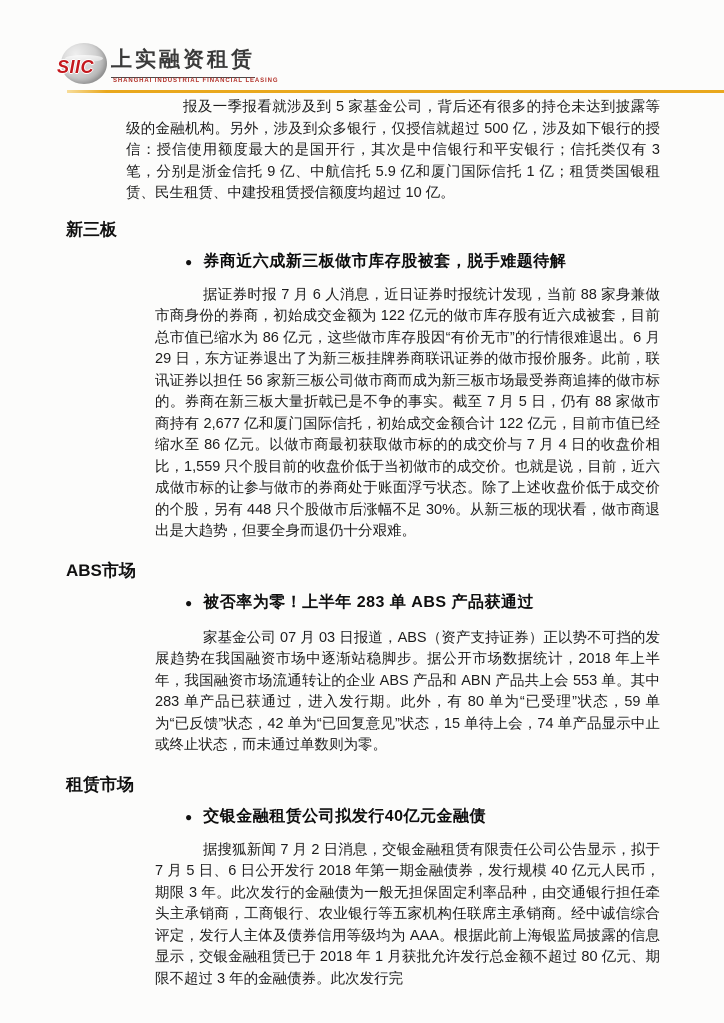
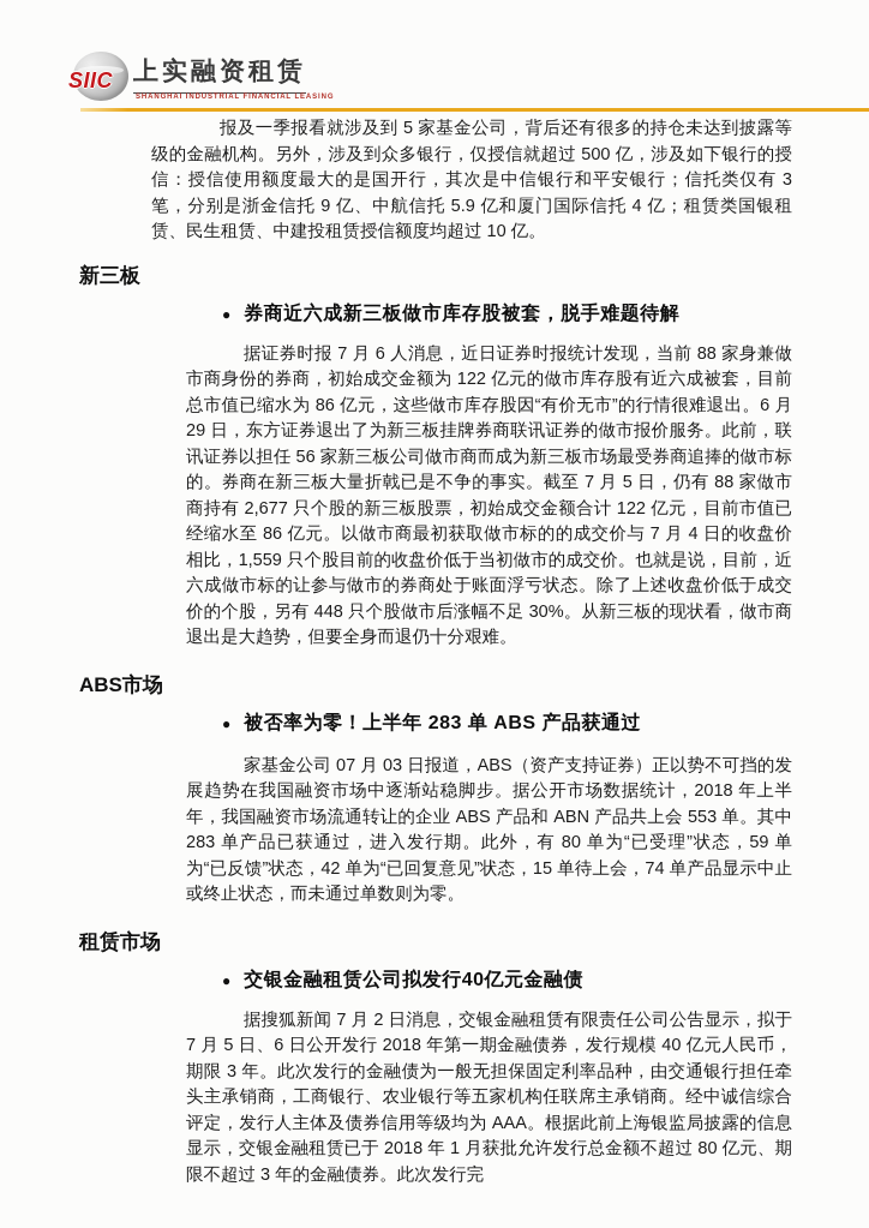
  SIIC
  上实融资租赁
- 报及一季报看就涉及到 5 家基金公司，背后还有很多的持仓未达到披露等级的金融机构。另外，涉及到众多银行，仅授信就超过 500 亿，涉及如下银行的授信：授信使用额度最大的是国开行，其次是中信银行和平安银行；信托类仅有 3 笔，分别是浙金信托 9 亿、中航信托 5.9 亿和厦门国际信托 1 亿；租赁类国银租赁、民生租赁、中建投租赁授信额度均超过 10 亿。
+ 报及一季报看就涉及到 5 家基金公司，背后还有很多的持仓未达到披露等级的金融机构。另外，涉及到众多银行，仅授信就超过 500 亿，涉及如下银行的授信：授信使用额度最大的是国开行，其次是中信银行和平安银行；信托类仅有 3 笔，分别是浙金信托 9 亿、中航信托 5.9 亿和厦门国际信托 4 亿；租赁类国银租赁、民生租赁、中建投租赁授信额度均超过 10 亿。
  新三板
  ●
  券商近六成新三板做市库存股被套，脱手难题待解
- 据证券时报 7 月 6 人消息，近日证券时报统计发现，当前 88 家身兼做市商身份的券商，初始成交金额为 122 亿元的做市库存股有近六成被套，目前总市值已缩水为 86 亿元，这些做市库存股因“有价无市”的行情很难退出。6 月 29 日，东方证券退出了为新三板挂牌券商联讯证券的做市报价服务。此前，联讯证券以担任 56 家新三板公司做市商而成为新三板市场最受券商追捧的做市标的。券商在新三板大量折戟已是不争的事实。截至 7 月 5 日，仍有 88 家做市商持有 2,677 亿和厦门国际信托，初始成交金额合计 122 亿元，目前市值已经缩水至 86 亿元。以做市商最初获取做市标的的成交价与 7 月 4 日的收盘价相比，1,559 只个股目前的收盘价低于当初做市的成交价。也就是说，目前，近六成做市标的让参与做市的券商处于账面浮亏状态。除了上述收盘价低于成交价的个股，另有 448 只个股做市后涨幅不足 30%。从新三板的现状看，做市商退出是大趋势，但要全身而退仍十分艰难。
+ 据证券时报 7 月 6 人消息，近日证券时报统计发现，当前 88 家身兼做市商身份的券商，初始成交金额为 122 亿元的做市库存股有近六成被套，目前总市值已缩水为 86 亿元，这些做市库存股因“有价无市”的行情很难退出。6 月 29 日，东方证券退出了为新三板挂牌券商联讯证券的做市报价服务。此前，联讯证券以担任 56 家新三板公司做市商而成为新三板市场最受券商追捧的做市标的。券商在新三板大量折戟已是不争的事实。截至 7 月 5 日，仍有 88 家做市商持有 2,677 只个股的新三板股票，初始成交金额合计 122 亿元，目前市值已经缩水至 86 亿元。以做市商最初获取做市标的的成交价与 7 月 4 日的收盘价相比，1,559 只个股目前的收盘价低于当初做市的成交价。也就是说，目前，近六成做市标的让参与做市的券商处于账面浮亏状态。除了上述收盘价低于成交价的个股，另有 448 只个股做市后涨幅不足 30%。从新三板的现状看，做市商退出是大趋势，但要全身而退仍十分艰难。
  ABS市场
  ●
  被否率为零！上半年 283 单 ABS 产品获通过
  家基金公司 07 月 03 日报道，ABS（资产支持证券）正以势不可挡的发展趋势在我国融资市场中逐渐站稳脚步。据公开市场数据统计，2018 年上半年，我国融资市场流通转让的企业 ABS 产品和 ABN 产品共上会 553 单。其中 283 单产品已获通过，进入发行期。此外，有 80 单为“已受理”状态，59 单为“已反馈”状态，42 单为“已回复意见”状态，15 单待上会，74 单产品显示中止或终止状态，而未通过单数则为零。
  租赁市场
  ●
  交银金融租赁公司拟发行40亿元金融债
  据搜狐新闻 7 月 2 日消息，交银金融租赁有限责任公司公告显示，拟于 7 月 5 日、6 日公开发行 2018 年第一期金融债券，发行规模 40 亿元人民币，期限 3 年。此次发行的金融债为一般无担保固定利率品种，由交通银行担任牵头主承销商，工商银行、农业银行等五家机构任联席主承销商。经中诚信综合评定，发行人主体及债券信用等级均为 AAA。根据此前上海银监局披露的信息显示，交银金融租赁已于 2018 年 1 月获批允许发行总金额不超过 80 亿元、期限不超过 3 年的金融债券。此次发行完
